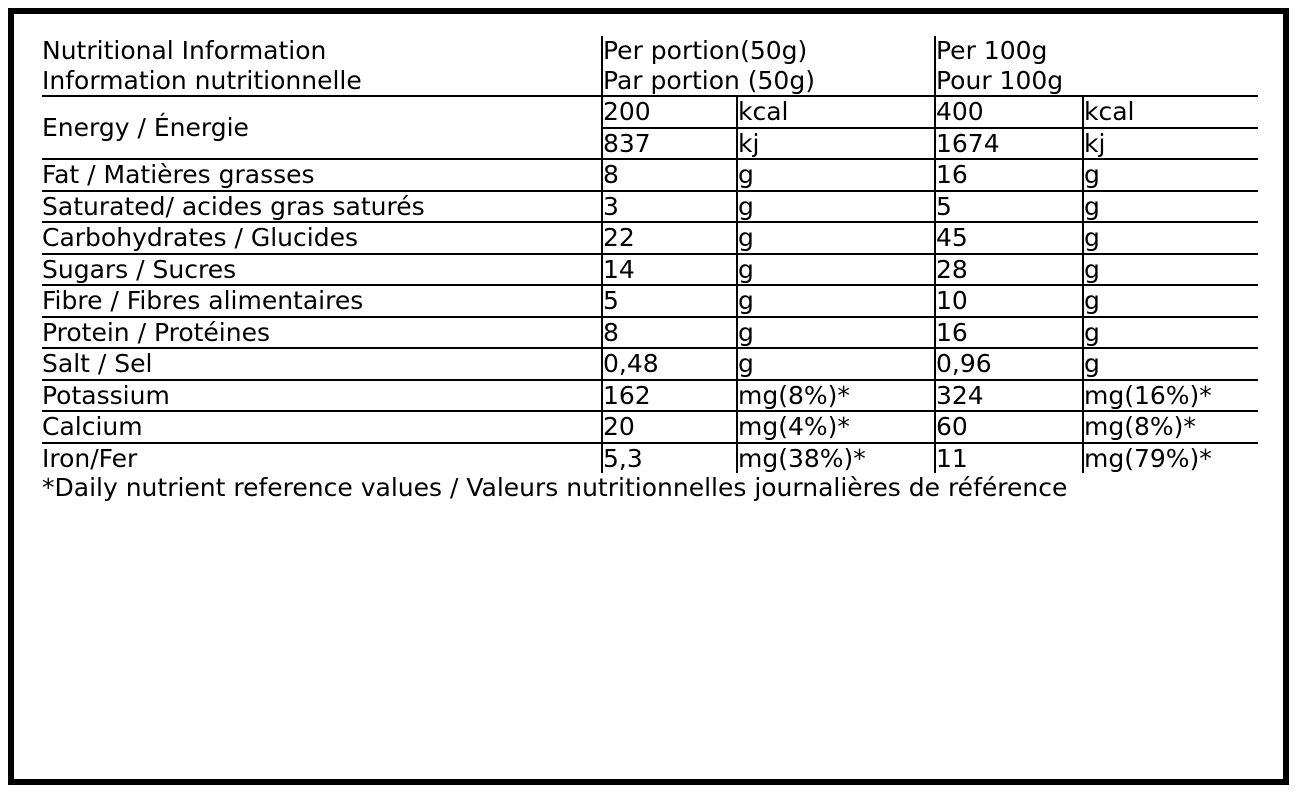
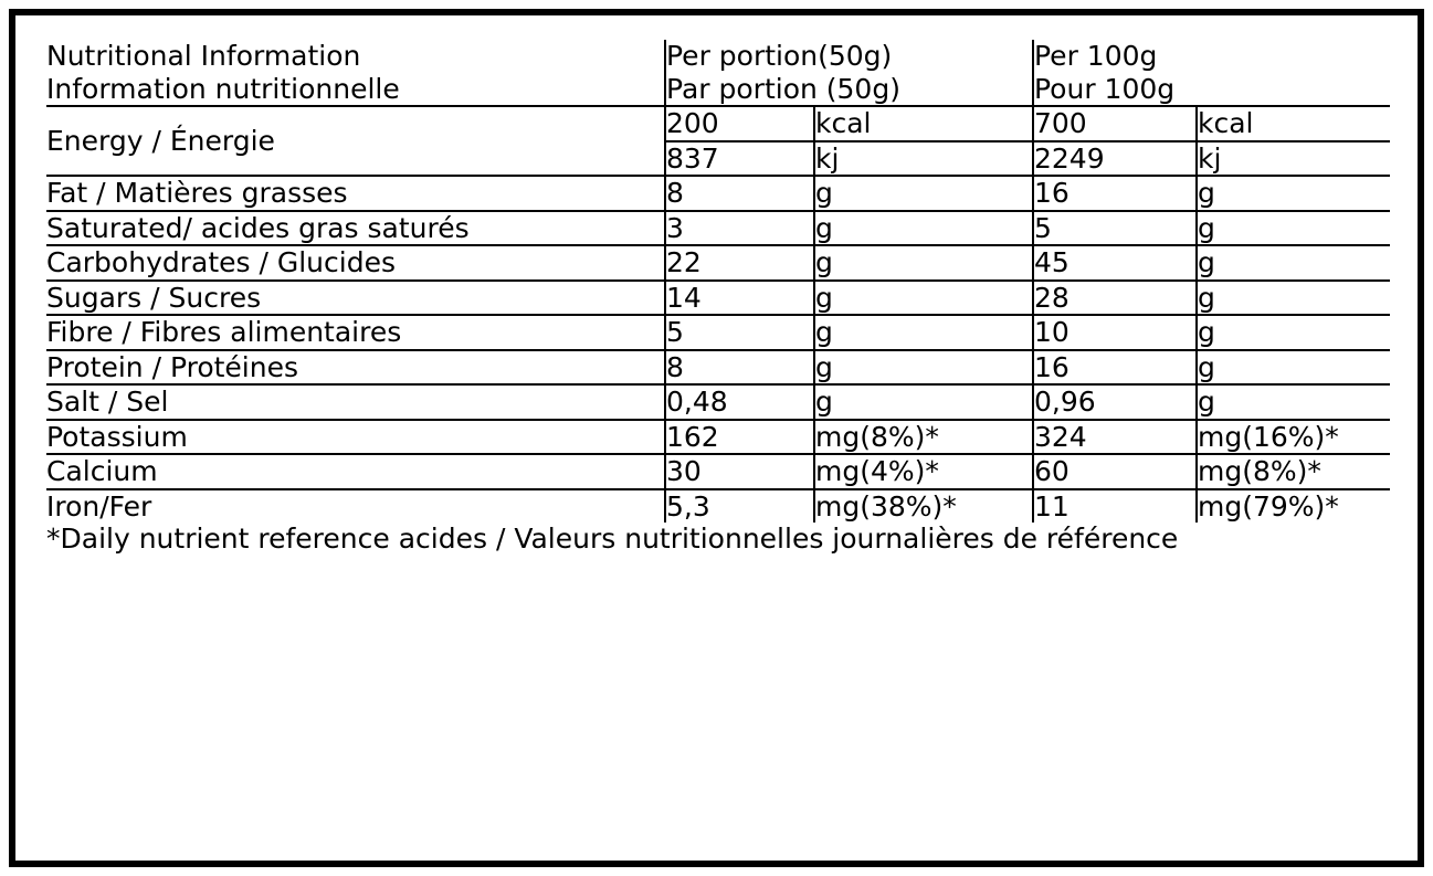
  Nutritional Information Information nutritionnelle	Per portion(50g) Par portion (50g)	Per 100g Pour 100g
- Energy / Énergie	200	kcal	400	kcal
+ Energy / Énergie	200	kcal	700	kcal
- 837	kj	1674	kj
+ 837	kj	2249	kj
  Fat / Matières grasses	8	g	16	g
  Saturated/ acides gras saturés	3	g	5	g
  Carbohydrates / Glucides	22	g	45	g
  Sugars / Sucres	14	g	28	g
  Fibre / Fibres alimentaires	5	g	10	g
  Protein / Protéines	8	g	16	g
  Salt / Sel	0,48	g	0,96	g
  Potassium	162	mg(8%)*	324	mg(16%)*
- Calcium	20	mg(4%)*	60	mg(8%)*
+ Calcium	30	mg(4%)*	60	mg(8%)*
  Iron/Fer	5,3	mg(38%)*	11	mg(79%)*
- *Daily nutrient reference values / Valeurs nutritionnelles journalières de référence
+ *Daily nutrient reference acides / Valeurs nutritionnelles journalières de référence
